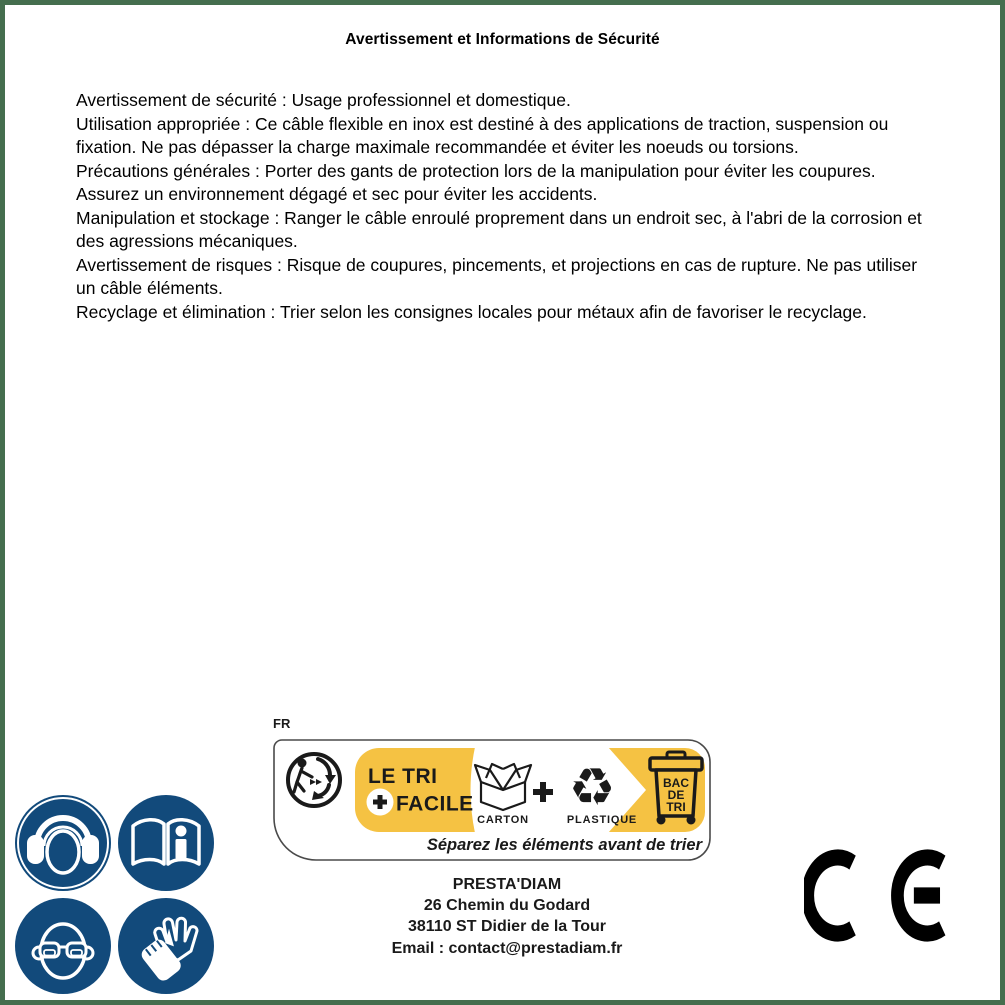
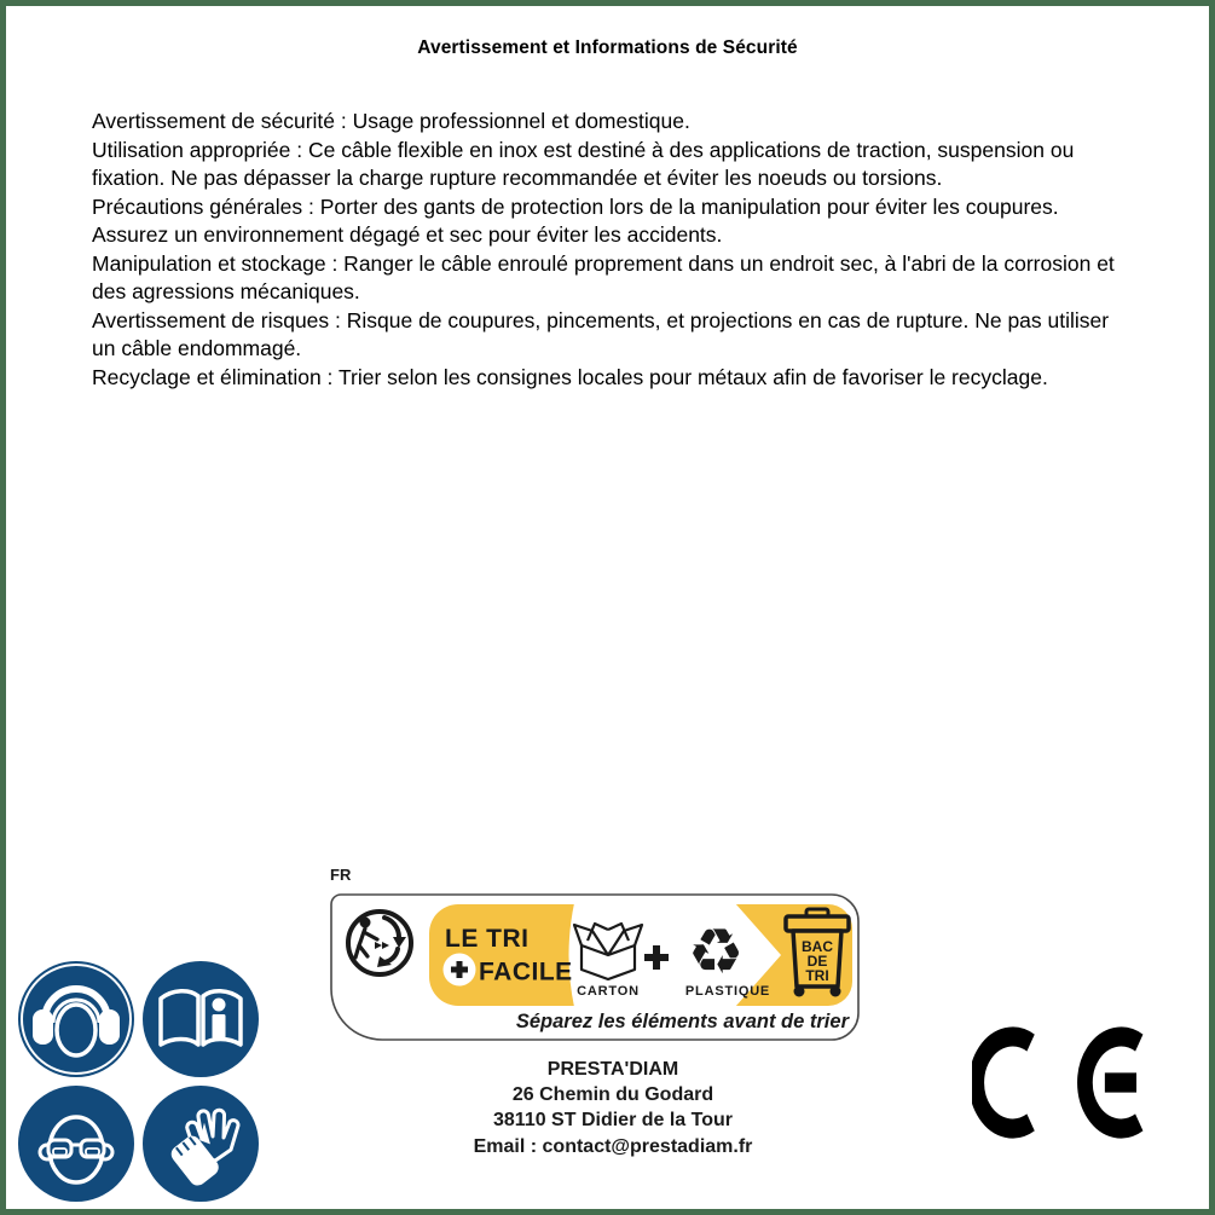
  Avertissement et Informations de Sécurité
  Avertissement de sécurité : Usage professionnel et domestique.
- Utilisation appropriée : Ce câble flexible en inox est destiné à des applications de traction, suspension ou fixation. Ne pas dépasser la charge maximale recommandée et éviter les noeuds ou torsions.
+ Utilisation appropriée : Ce câble flexible en inox est destiné à des applications de traction, suspension ou fixation. Ne pas dépasser la charge rupture recommandée et éviter les noeuds ou torsions.
  Précautions générales : Porter des gants de protection lors de la manipulation pour éviter les coupures. Assurez un environnement dégagé et sec pour éviter les accidents.
  Manipulation et stockage : Ranger le câble enroulé proprement dans un endroit sec, à l'abri de la corrosion et des agressions mécaniques.
- Avertissement de risques : Risque de coupures, pincements, et projections en cas de rupture. Ne pas utiliser un câble éléments.
+ Avertissement de risques : Risque de coupures, pincements, et projections en cas de rupture. Ne pas utiliser un câble endommagé.
  Recyclage et élimination : Trier selon les consignes locales pour métaux afin de favoriser le recyclage.
  FR
  LE TRI
  FACILE
  CARTON
  ♻
  PLASTIQUE
  BAC
  DE
  TRI
  Séparez les éléments avant de trier
  PRESTA'DIAM
  26 Chemin du Godard
  38110 ST Didier de la Tour
  Email : contact@prestadiam.fr
